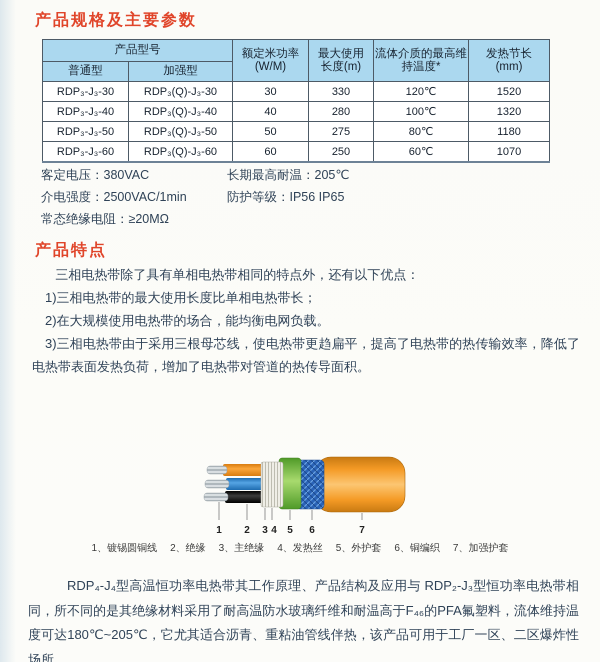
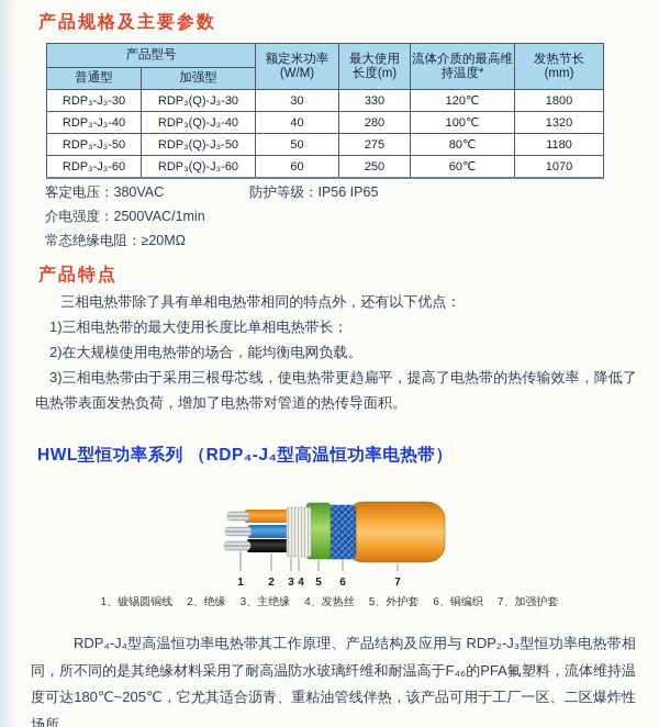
  产品规格及主要参数
  产品型号	额定米功率 (W/M)	最大使用 长度(m)	流体介质的最高维 持温度*	发热节长 (mm)
  普通型	加强型
- RDP₃-J₃-30	RDP₃(Q)-J₃-30	30	330	120℃	1520
+ RDP₃-J₃-30	RDP₃(Q)-J₃-30	30	330	120℃	1800
  RDP₃-J₃-40	RDP₃(Q)-J₃-40	40	280	100℃	1320
  RDP₃-J₃-50	RDP₃(Q)-J₃-50	50	275	80℃	1180
  RDP₃-J₃-60	RDP₃(Q)-J₃-60	60	250	60℃	1070
  客定电压：380VAC
  介电强度：2500VAC/1min
  常态绝缘电阻：≥20MΩ
- 长期最高耐温：205℃
  防护等级：IP56 IP65
  产品特点
  三相电热带除了具有单相电热带相同的特点外，还有以下优点：
  1)三相电热带的最大使用长度比单相电热带长；
  2)在大规模使用电热带的场合，能均衡电网负载。
  3)三相电热带由于采用三根母芯线，使电热带更趋扁平，提高了电热带的热传输效率，降低了电热带表面发热负荷，增加了电热带对管道的热传导面积。
+ HWL型恒功率系列 （RDP₄-J₄型高温恒功率电热带）
  1
  2
  3
  4
  5
  6
  7
  1、镀锡圆铜线
  2、绝缘
  3、主绝缘
  4、发热丝
  5、外护套
  6、铜编织
  7、加强护套
  RDP₄-J₄型高温恒功率电热带其工作原理、产品结构及应用与 RDP₂-J₃型恒功率电热带相同，所不同的是其绝缘材料采用了耐高温防水玻璃纤维和耐温高于F₄₆的PFA氟塑料，流体维持温度可达180℃~205℃，它尤其适合沥青、重粘油管线伴热，该产品可用于工厂一区、二区爆炸性场所。
